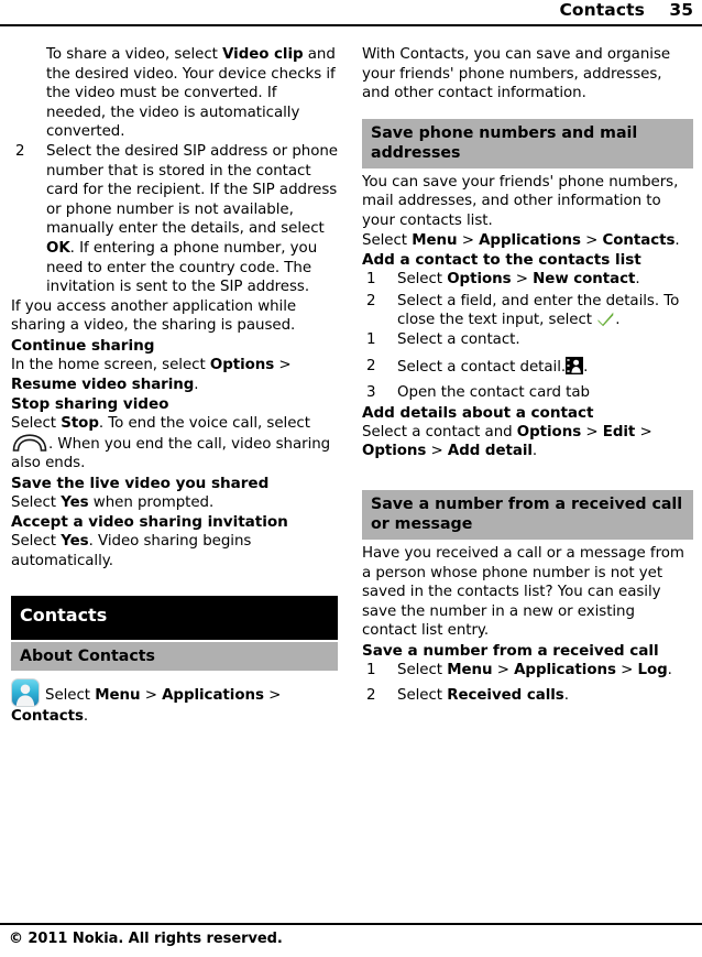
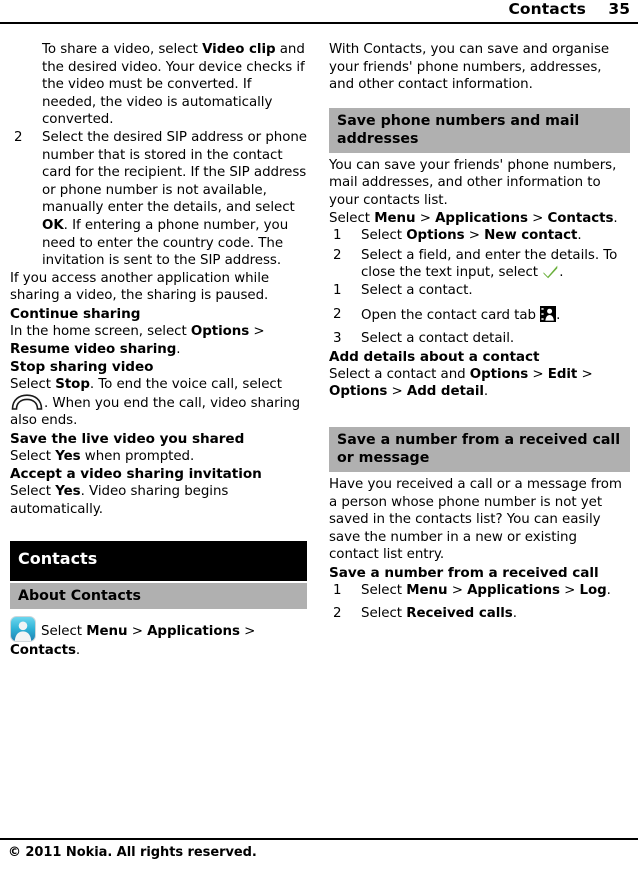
  Contacts
  35
  To share a video, select Video clip and the desired video. Your device checks if the video must be converted. If needed, the video is automatically converted.
  2
  Select the desired SIP address or phone number that is stored in the contact card for the recipient. If the SIP address or phone number is not available, manually enter the details, and select OK. If entering a phone number, you need to enter the country code. The invitation is sent to the SIP address.
  If you access another application while sharing a video, the sharing is paused.
  Continue sharing
  In the home screen, select Options > Resume video sharing.
  Stop sharing video
  Select Stop. To end the voice call, select . When you end the call, video sharing also ends.
  Save the live video you shared
  Select Yes when prompted.
  Accept a video sharing invitation
  Select Yes. Video sharing begins automatically.
  Contacts
  About Contacts
  Select Menu > Applications > Contacts.
  With Contacts, you can save and organise your friends' phone numbers, addresses, and other contact information.
  Save phone numbers and mail addresses
  You can save your friends' phone numbers, mail addresses, and other information to your contacts list.
  Select Menu > Applications > Contacts.
- Add a contact to the contacts list
  1
  Select Options > New contact.
  2
  Select a field, and enter the details. To close the text input, select .
  1
  Select a contact.
  2
- Select a contact detail. .
+ Open the contact card tab .
  3
- Open the contact card tab
+ Select a contact detail.
  Add details about a contact
  Select a contact and Options > Edit > Options > Add detail.
  Save a number from a received call or message
  Have you received a call or a message from a person whose phone number is not yet saved in the contacts list? You can easily save the number in a new or existing contact list entry.
  Save a number from a received call
  1
  Select Menu > Applications > Log.
  2
  Select Received calls.
  © 2011 Nokia. All rights reserved.
